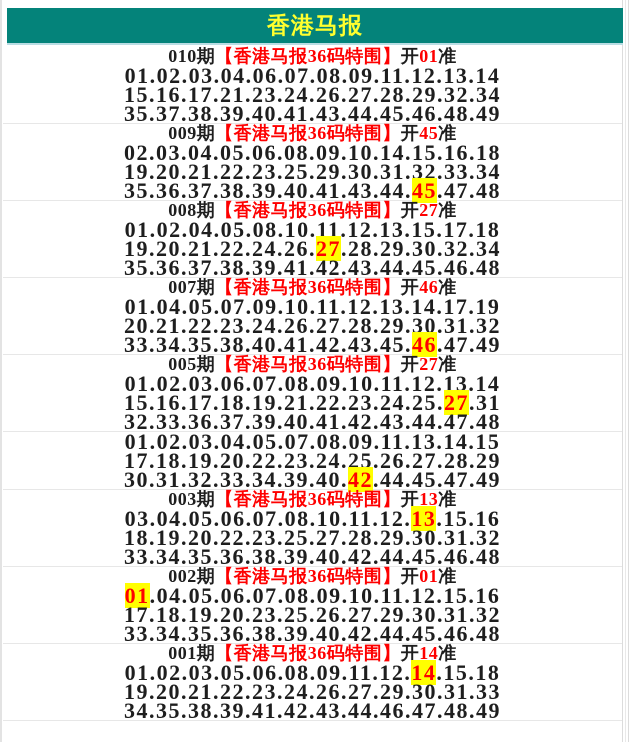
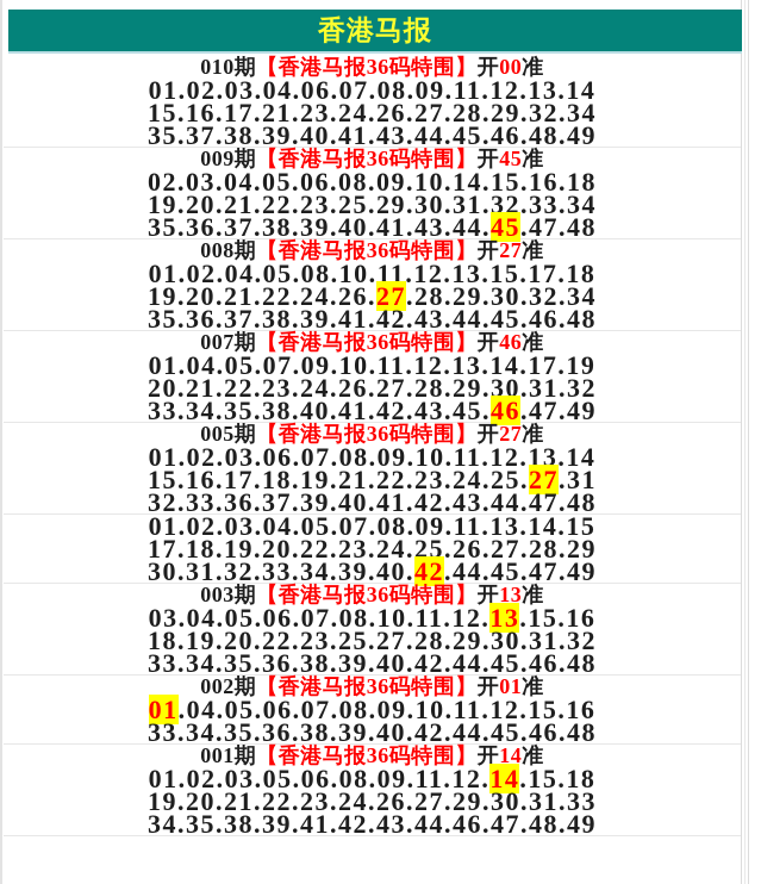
  香港马报
- 010期【香港马报36码特围】开01准
+ 010期【香港马报36码特围】开00准
  01.02.03.04.06.07.08.09.11.12.13.14
  15.16.17.21.23.24.26.27.28.29.32.34
  35.37.38.39.40.41.43.44.45.46.48.49
  009期【香港马报36码特围】开45准
  02.03.04.05.06.08.09.10.14.15.16.18
  19.20.21.22.23.25.29.30.31.32.33.34
  35.36.37.38.39.40.41.43.44.45.47.48
  008期【香港马报36码特围】开27准
  01.02.04.05.08.10.11.12.13.15.17.18
  19.20.21.22.24.26.27.28.29.30.32.34
  35.36.37.38.39.41.42.43.44.45.46.48
  007期【香港马报36码特围】开46准
  01.04.05.07.09.10.11.12.13.14.17.19
  20.21.22.23.24.26.27.28.29.30.31.32
  33.34.35.38.40.41.42.43.45.46.47.49
  005期【香港马报36码特围】开27准
  01.02.03.06.07.08.09.10.11.12.13.14
  15.16.17.18.19.21.22.23.24.25.27.31
  32.33.36.37.39.40.41.42.43.44.47.48
  01.02.03.04.05.07.08.09.11.13.14.15
  17.18.19.20.22.23.24.25.26.27.28.29
  30.31.32.33.34.39.40.42.44.45.47.49
  003期【香港马报36码特围】开13准
  03.04.05.06.07.08.10.11.12.13.15.16
  18.19.20.22.23.25.27.28.29.30.31.32
  33.34.35.36.38.39.40.42.44.45.46.48
  002期【香港马报36码特围】开01准
  01.04.05.06.07.08.09.10.11.12.15.16
- 17.18.19.20.23.25.26.27.29.30.31.32
  33.34.35.36.38.39.40.42.44.45.46.48
  001期【香港马报36码特围】开14准
  01.02.03.05.06.08.09.11.12.14.15.18
  19.20.21.22.23.24.26.27.29.30.31.33
  34.35.38.39.41.42.43.44.46.47.48.49
